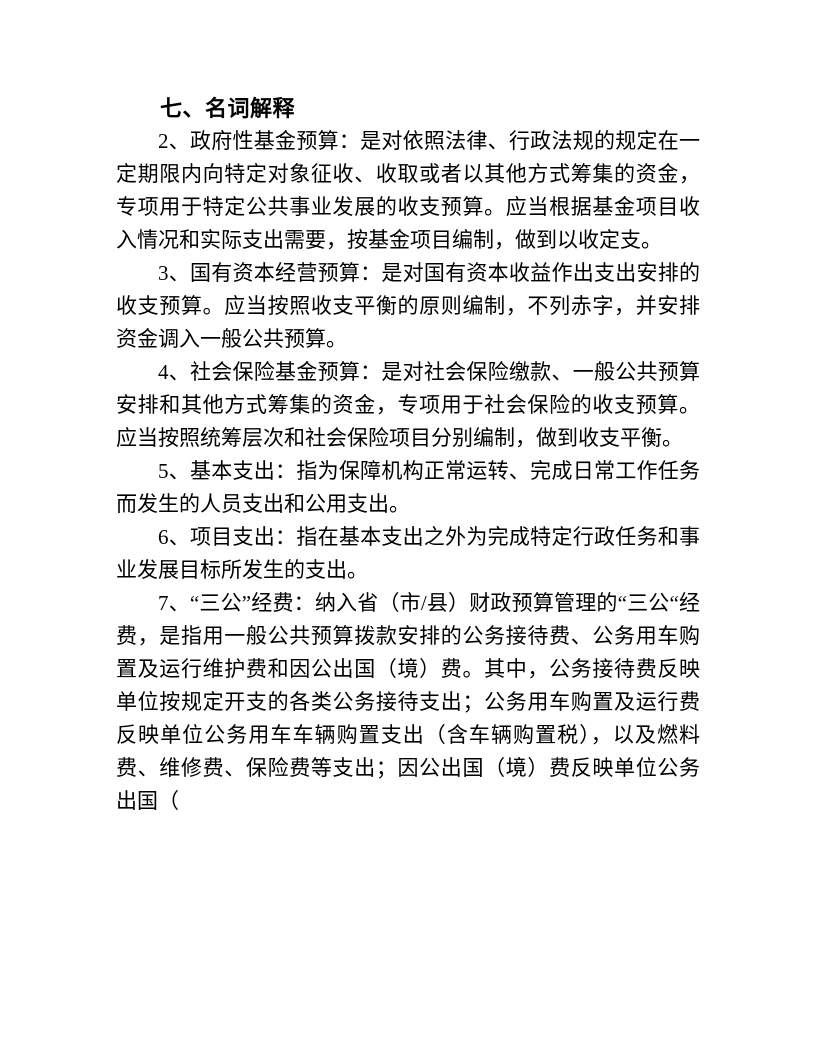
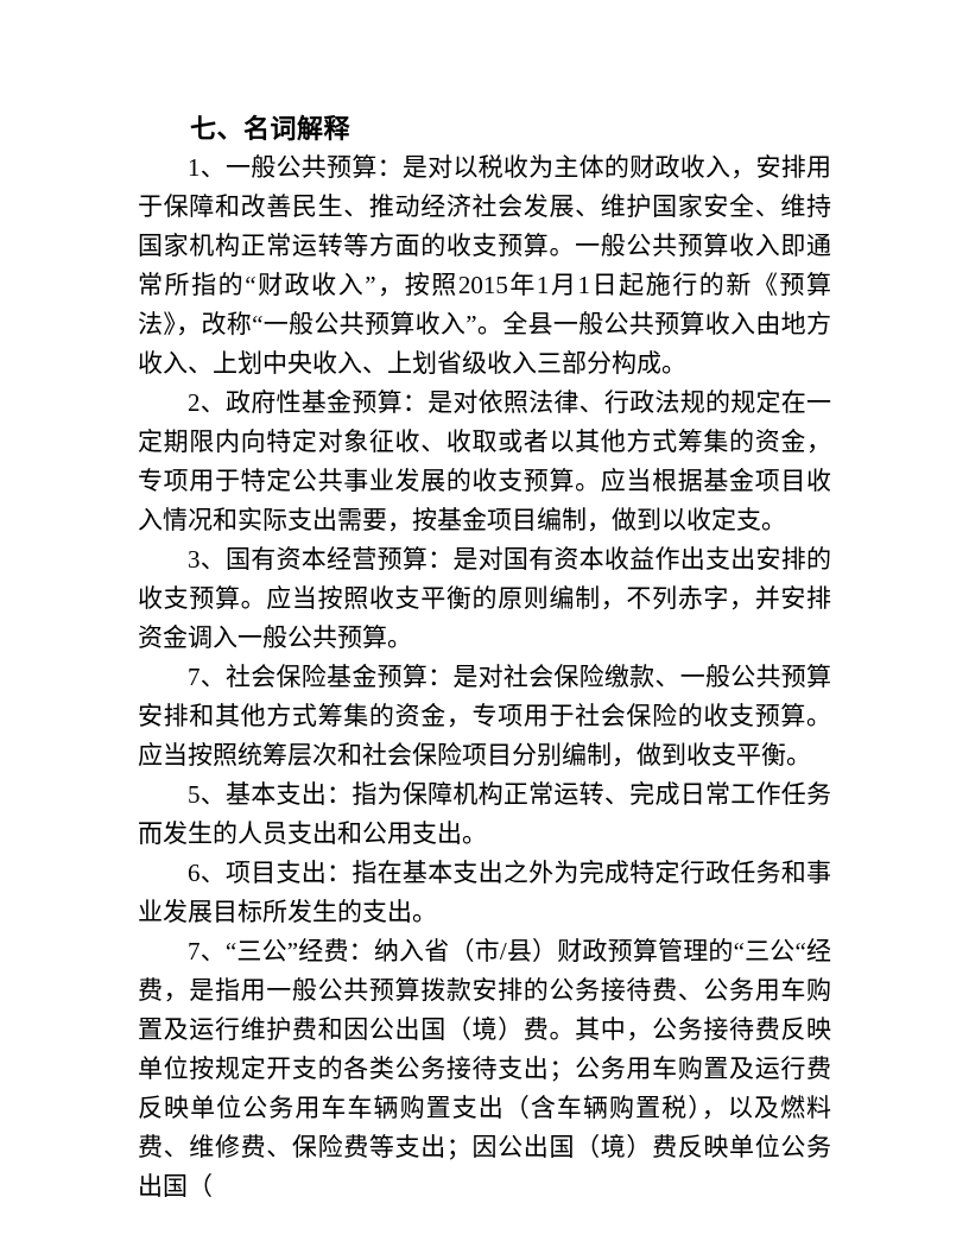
  七、名词解释
+ 1、一般公共预算：是对以税收为主体的财政收入，安排用于保障和改善民生、推动经济社会发展、维护国家安全、维持国家机构正常运转等方面的收支预算。一般公共预算收入即通常所指的“财政收入”，按照2015年1月1日起施行的新《预算法》，改称“一般公共预算收入”。全县一般公共预算收入由地方收入、上划中央收入、上划省级收入三部分构成。
  2、政府性基金预算：是对依照法律、行政法规的规定在一定期限内向特定对象征收、收取或者以其他方式筹集的资金，专项用于特定公共事业发展的收支预算。应当根据基金项目收入情况和实际支出需要，按基金项目编制，做到以收定支。
  3、国有资本经营预算：是对国有资本收益作出支出安排的收支预算。应当按照收支平衡的原则编制，不列赤字，并安排资金调入一般公共预算。
- 4、社会保险基金预算：是对社会保险缴款、一般公共预算安排和其他方式筹集的资金，专项用于社会保险的收支预算。应当按照统筹层次和社会保险项目分别编制，做到收支平衡。
+ 7、社会保险基金预算：是对社会保险缴款、一般公共预算安排和其他方式筹集的资金，专项用于社会保险的收支预算。应当按照统筹层次和社会保险项目分别编制，做到收支平衡。
  5、基本支出：指为保障机构正常运转、完成日常工作任务而发生的人员支出和公用支出。
  6、项目支出：指在基本支出之外为完成特定行政任务和事业发展目标所发生的支出。
  7、“三公”经费：纳入省（市/县）财政预算管理的“三公“经费，是指用一般公共预算拨款安排的公务接待费、公务用车购置及运行维护费和因公出国（境）费。其中，公务接待费反映单位按规定开支的各类公务接待支出；公务用车购置及运行费反映单位公务用车车辆购置支出（含车辆购置税），以及燃料费、维修费、保险费等支出；因公出国（境）费反映单位公务出国（
